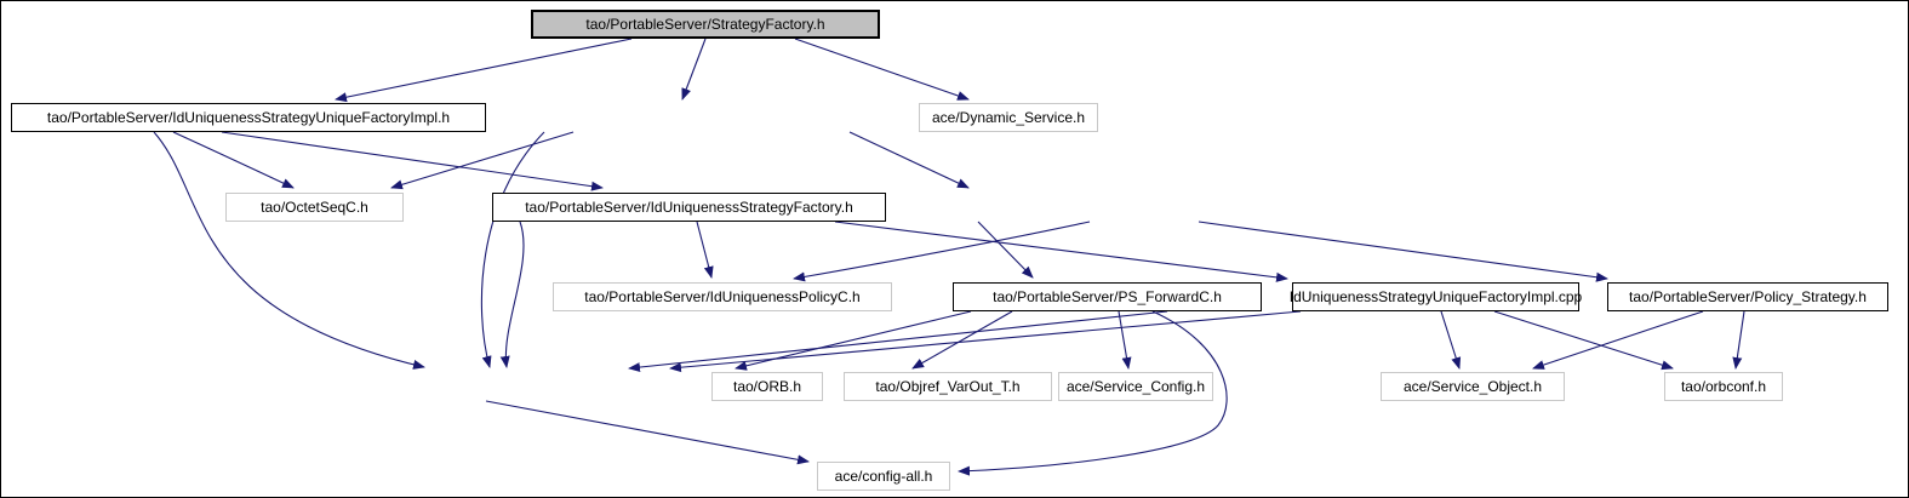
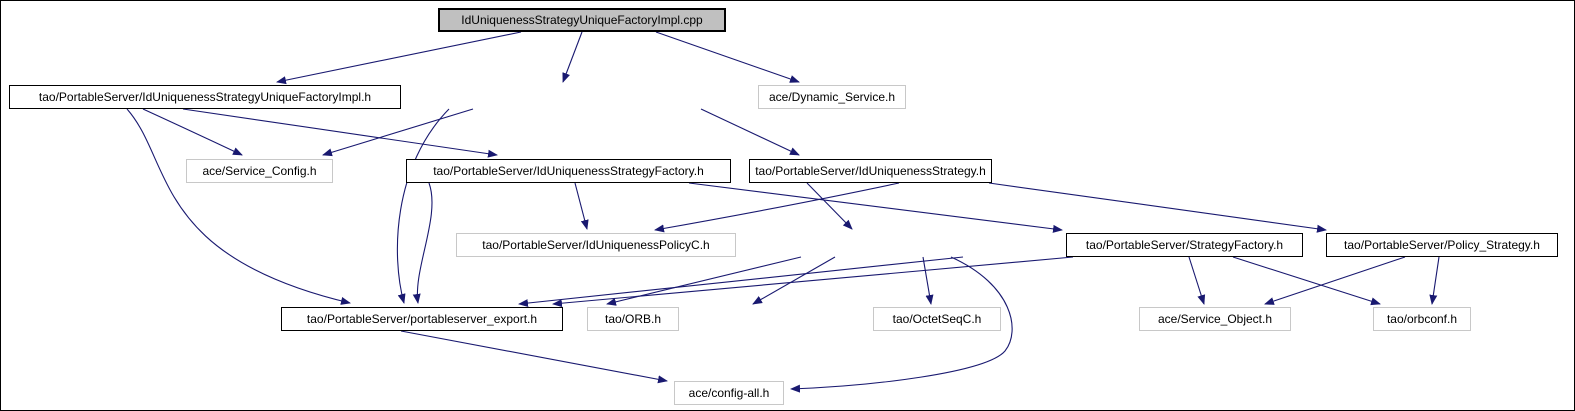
- tao/PortableServer/StrategyFactory.h
+ IdUniquenessStrategyUniqueFactoryImpl.cpp
  tao/PortableServer/IdUniquenessStrategyUniqueFactoryImpl.h
  ace/Dynamic_Service.h
- tao/OctetSeqC.h
+ ace/Service_Config.h
  tao/PortableServer/IdUniquenessStrategyFactory.h
+ tao/PortableServer/IdUniquenessStrategy.h
  tao/PortableServer/IdUniquenessPolicyC.h
- tao/PortableServer/PS_ForwardC.h
- IdUniquenessStrategyUniqueFactoryImpl.cpp
+ tao/PortableServer/StrategyFactory.h
  tao/PortableServer/Policy_Strategy.h
+ tao/PortableServer/portableserver_export.h
  tao/ORB.h
- tao/Objref_VarOut_T.h
- ace/Service_Config.h
+ tao/OctetSeqC.h
  ace/Service_Object.h
  tao/orbconf.h
  ace/config-all.h
